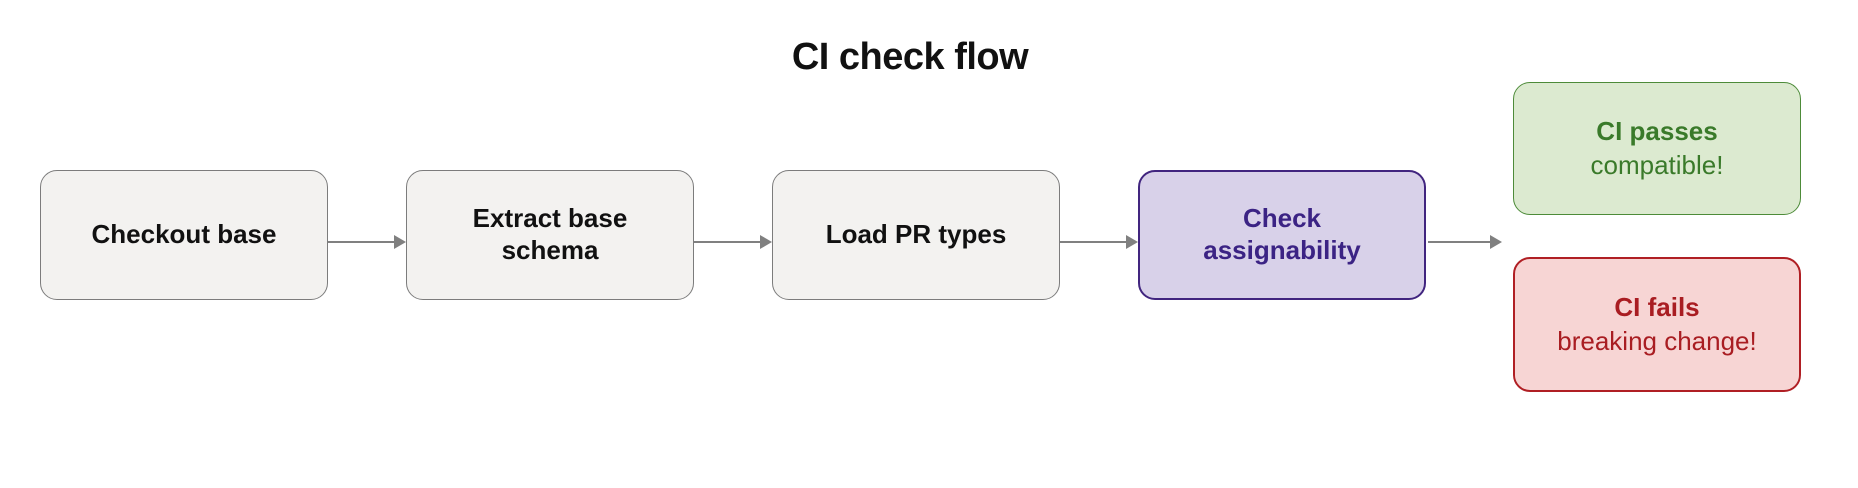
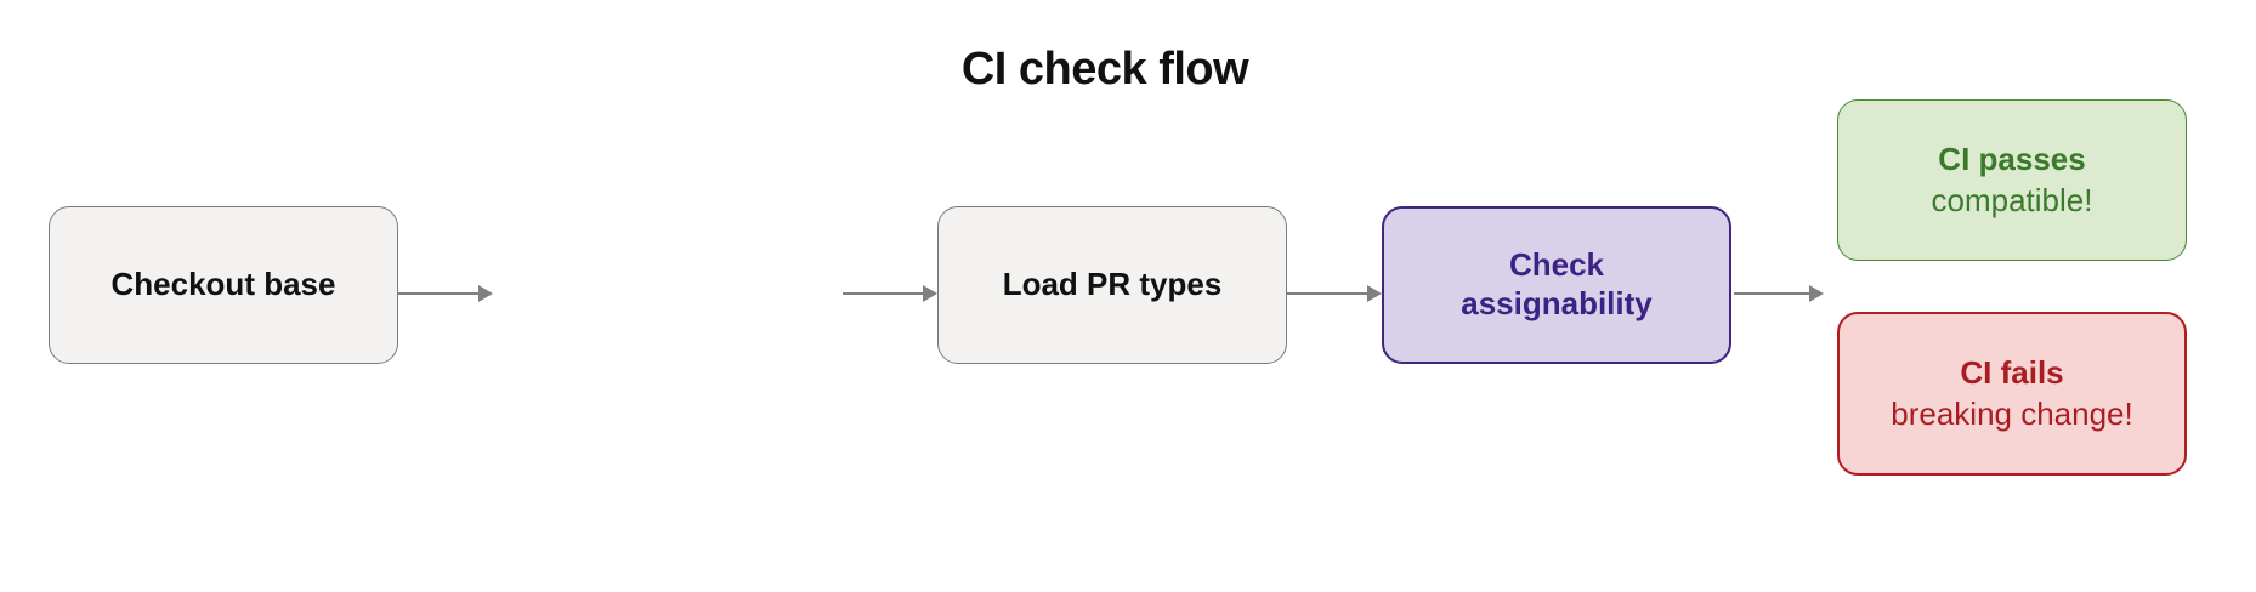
  CI check flow
  Checkout base
- Extract base schema
  Load PR types
  Check assignability
  CI passes
  compatible!
  CI fails
  breaking change!
